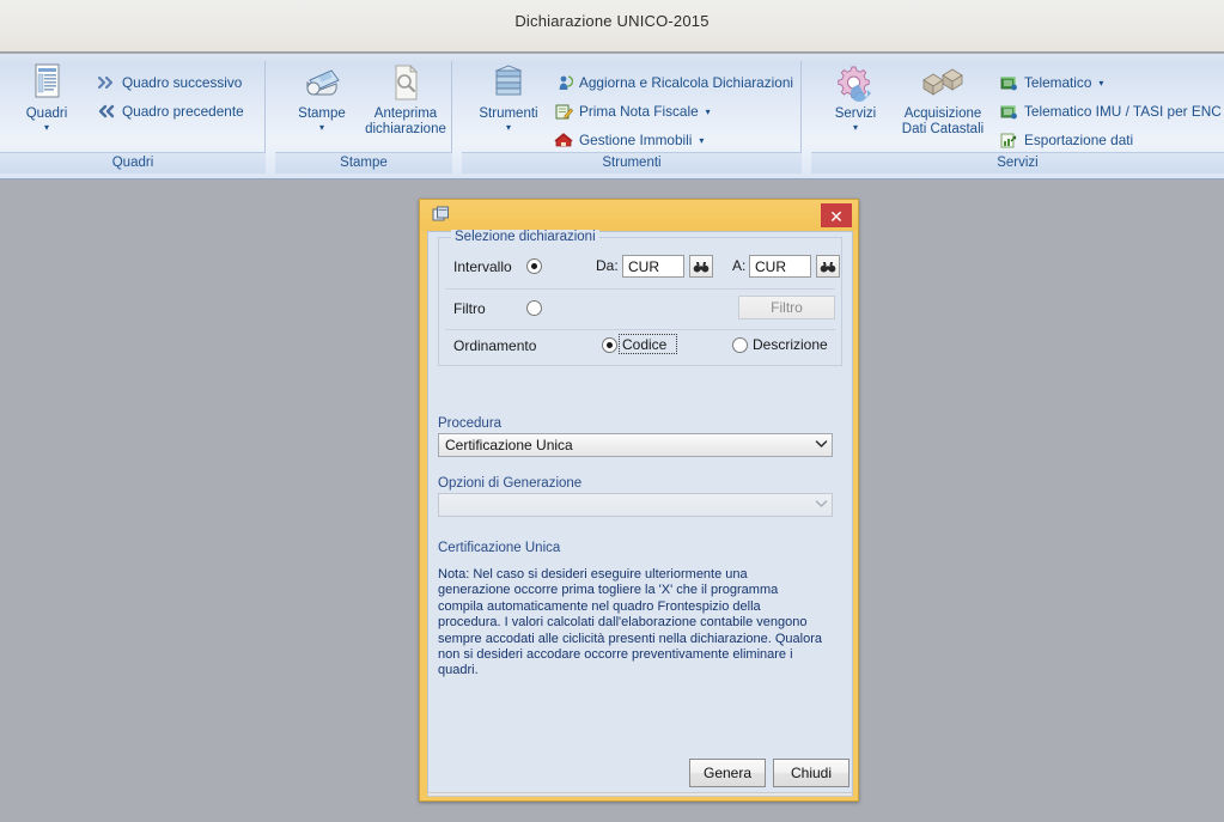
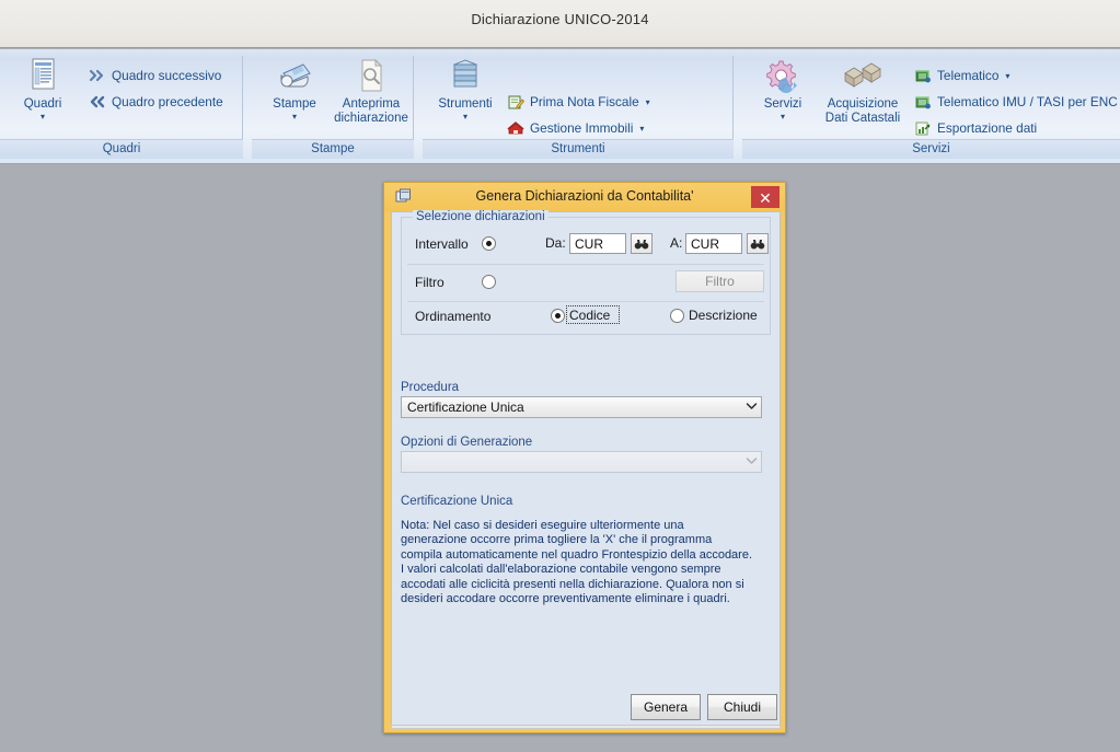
- Dichiarazione UNICO-2015
+ Dichiarazione UNICO-2014
  Quadri
  ▾
  Quadro successivo
  Quadro precedente
  Quadri
  Stampe
  ▾
  Anteprima
  dichiarazione
  Stampe
  Strumenti
  ▾
- Aggiorna e Ricalcola Dichiarazioni
  Prima Nota Fiscale
  ▾
  Gestione Immobili
  ▾
  Strumenti
  Servizi
  ▾
  Acquisizione
  Dati Catastali
  Telematico
  ▾
  Telematico IMU / TASI per ENC
  Esportazione dati
  Servizi
+ Genera Dichiarazioni da Contabilita'
  ✕
  Selezione dichiarazioni
  Intervallo
  Da:
  CUR
  A:
  CUR
  Filtro
  Filtro
  Ordinamento
  Codice
  Descrizione
  Procedura
  Certificazione Unica
  Opzioni di Generazione
  Certificazione Unica
- Nota: Nel caso si desideri eseguire ulteriormente una generazione occorre prima togliere la 'X' che il programma compila automaticamente nel quadro Frontespizio della procedura. I valori calcolati dall'elaborazione contabile vengono sempre accodati alle ciclicità presenti nella dichiarazione. Qualora non si desideri accodare occorre preventivamente eliminare i quadri.
+ Nota: Nel caso si desideri eseguire ulteriormente una generazione occorre prima togliere la 'X' che il programma compila automaticamente nel quadro Frontespizio della accodare. I valori calcolati dall'elaborazione contabile vengono sempre accodati alle ciclicità presenti nella dichiarazione. Qualora non si desideri accodare occorre preventivamente eliminare i quadri.
  Genera
  Chiudi
